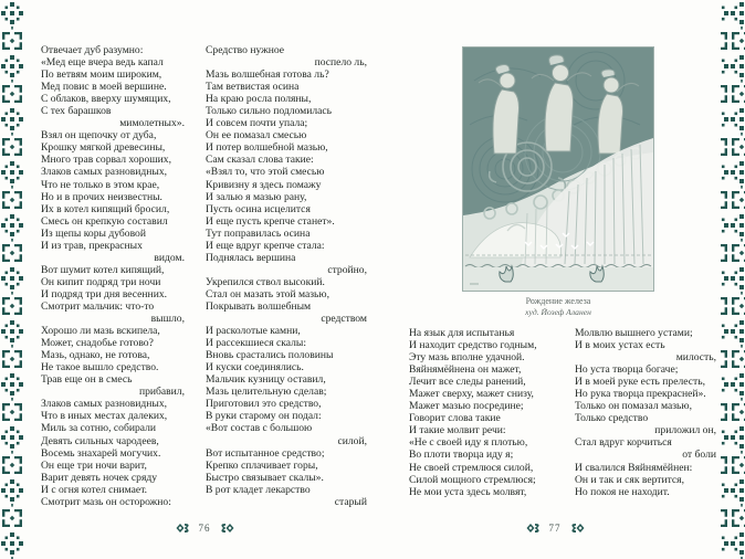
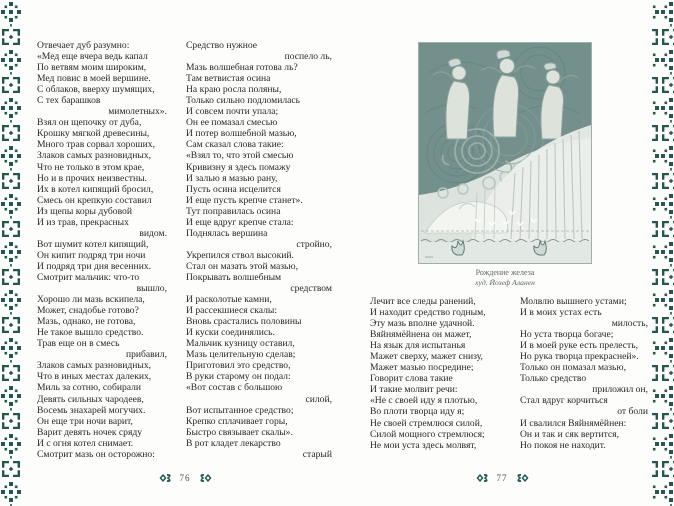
  Отвечает дуб разумно:
  «Мед еще вчера ведь капал
  По ветвям моим широким,
  Мед повис в моей вершине.
  С облаков, вверху шумящих,
  С тех барашков
  мимолетных».
  Взял он щепочку от дуба,
  Крошку мягкой древесины,
  Много трав сорвал хороших,
  Злаков самых разновидных,
  Что не только в этом крае,
  Но и в прочих неизвестны.
  Их в котел кипящий бросил,
  Смесь он крепкую составил
  Из щепы коры дубовой
  И из трав, прекрасных
  видом.
  Вот шумит котел кипящий,
  Он кипит подряд три ночи
  И подряд три дня весенних.
  Смотрит мальчик: что-то
  вышло,
  Хорошо ли мазь вскипела,
  Может, снадобье готово?
  Мазь, однако, не готова,
  Не такое вышло средство.
  Трав еще он в смесь
  прибавил,
  Злаков самых разновидных,
  Что в иных местах далеких,
  Миль за сотню, собирали
  Девять сильных чародеев,
  Восемь знахарей могучих.
  Он еще три ночи варит,
  Варит девять ночек сряду
  И с огня котел снимает.
  Смотрит мазь он осторожно:
  Средство нужное
  поспело ль,
  Мазь волшебная готова ль?
  Там ветвистая осина
  На краю росла поляны,
  Только сильно подломилась
  И совсем почти упала;
  Он ее помазал смесью
  И потер волшебной мазью,
  Сам сказал слова такие:
  «Взял то, что этой смесью
  Кривизну я здесь помажу
  И залью я мазью рану,
  Пусть осина исцелится
  И еще пусть крепче станет».
  Тут поправилась осина
  И еще вдруг крепче стала:
  Поднялась вершина
  стройно,
  Укрепился ствол высокий.
  Стал он мазать этой мазью,
  Покрывать волшебным
  средством
  И расколотые камни,
  И рассекшиеся скалы:
  Вновь срастались половины
  И куски соединялись.
  Мальчик кузницу оставил,
  Мазь целительную сделав;
  Приготовил это средство,
  В руки старому он подал:
  «Вот состав с большою
  силой,
  Вот испытанное средство;
  Крепко сплачивает горы,
  Быстро связывает скалы».
  В рот кладет лекарство
  старый
  Рождение железа
  худ. Йозеф Аланен
- На язык для испытанья
+ Лечит все следы ранений,
  И находит средство годным,
  Эту мазь вполне удачной.
  Вяйнямёйнена он мажет,
- Лечит все следы ранений,
+ На язык для испытанья
  Мажет сверху, мажет снизу,
  Мажет мазью посредине;
  Говорит слова такие
  И такие молвит речи:
  «Не с своей иду я плотью,
  Во плоти творца иду я;
  Не своей стремлюся силой,
  Силой мощного стремлюся;
  Не мои уста здесь молвят,
  Молвлю вышнего устами;
  И в моих устах есть
  милость,
  Но уста творца богаче;
  И в моей руке есть прелесть,
  Но рука творца прекрасней».
  Только он помазал мазью,
  Только средство
  приложил он,
  Стал вдруг корчиться
  от боли
  И свалился Вяйнямёйнен:
  Он и так и сяк вертится,
  Но покоя не находит.
  76
  77
